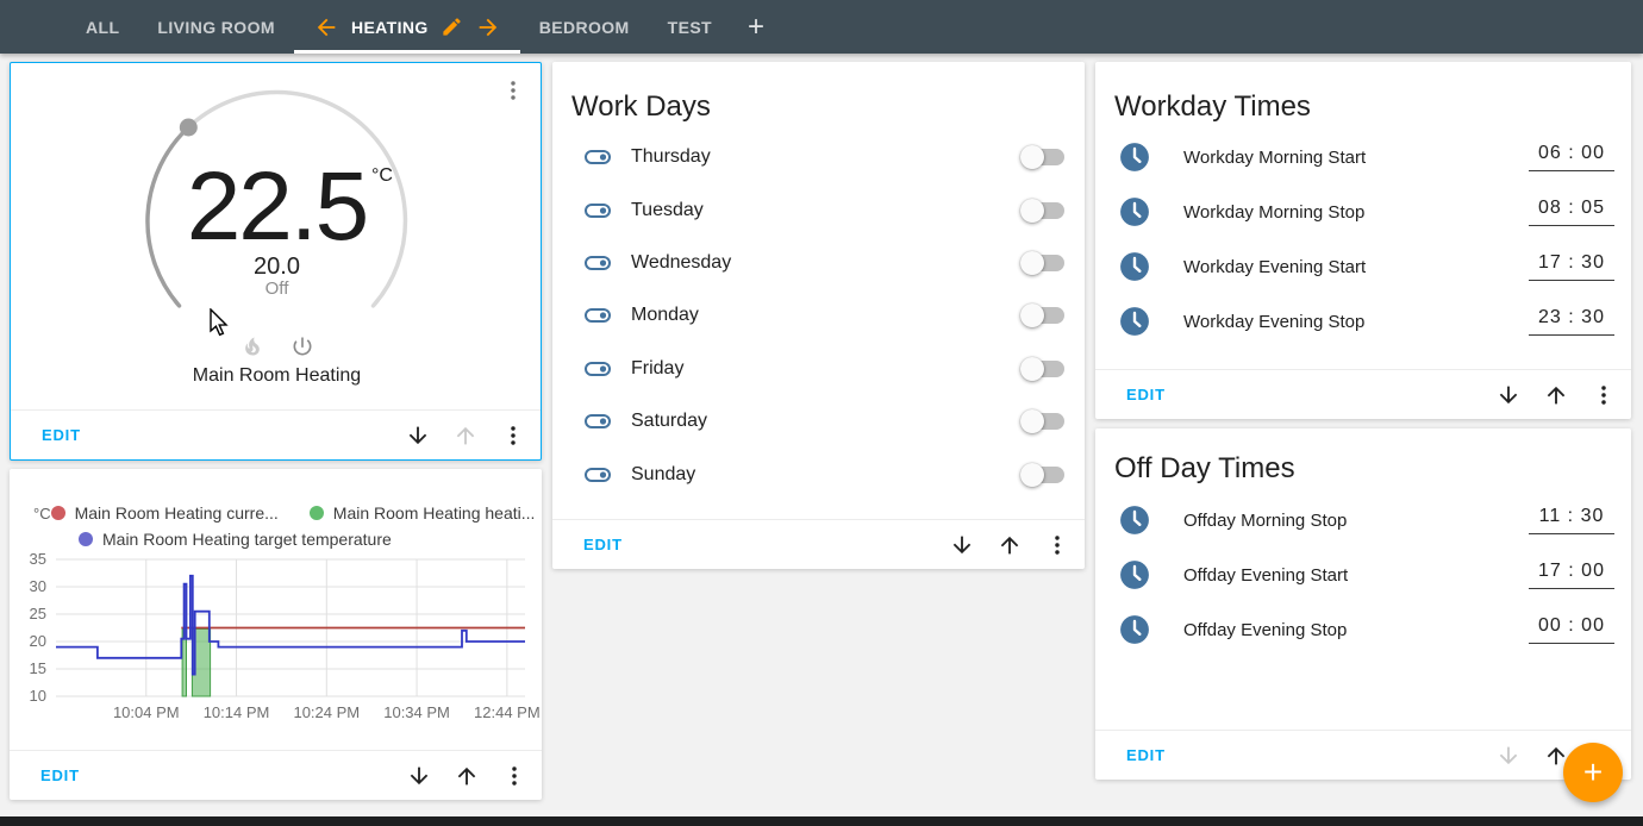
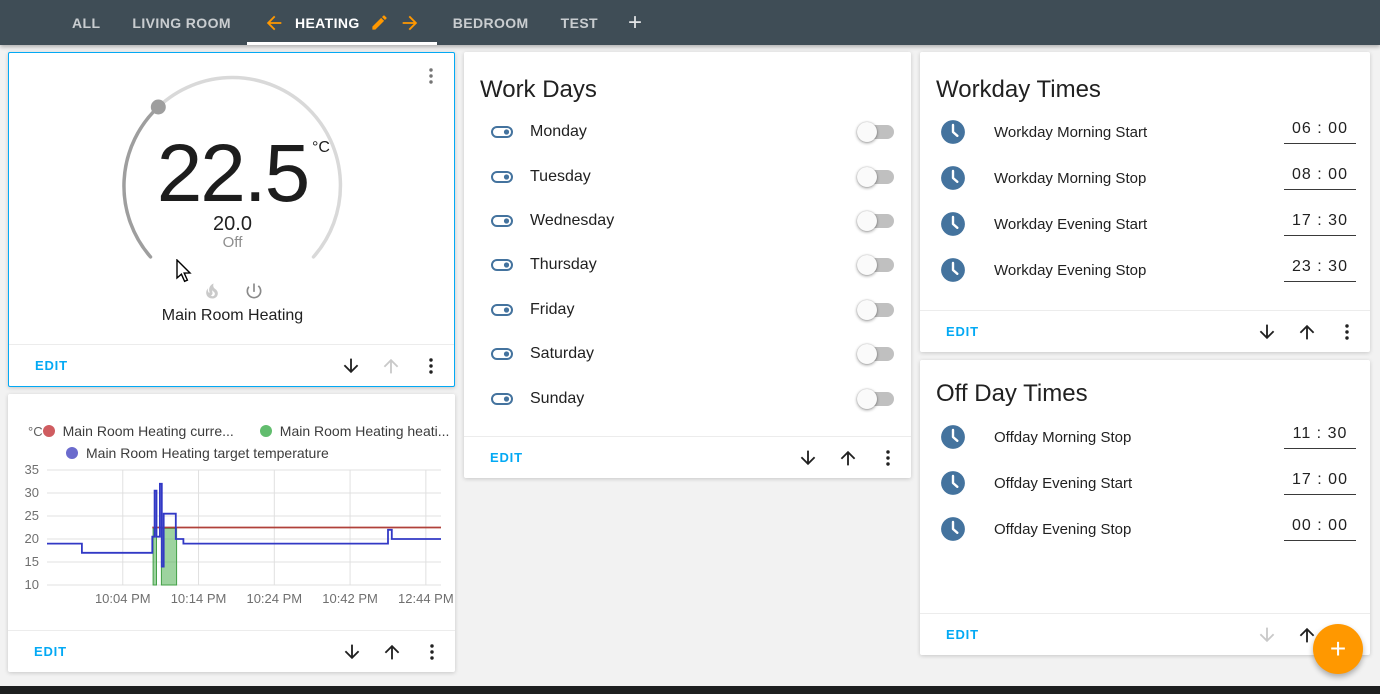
  ALL
  LIVING ROOM
  HEATING
  BEDROOM
  TEST
  +
  22.5
  °C
  20.0
  Off
  Main Room Heating
  EDIT
  °C
  Main Room Heating curre...
  Main Room Heating heati...
  Main Room Heating target temperature
  10
  15
  20
  25
  30
  35
  10:04 PM
  10:14 PM
  10:24 PM
- 10:34 PM
+ 10:42 PM
  12:44 PM
  EDIT
  Work Days
- Thursday
+ Monday
  Tuesday
  Wednesday
- Monday
+ Thursday
  Friday
  Saturday
  Sunday
  EDIT
  Workday Times
  Workday Morning Start
  06 : 00
  Workday Morning Stop
- 08 : 05
+ 08 : 00
  Workday Evening Start
  17 : 30
  Workday Evening Stop
  23 : 30
  EDIT
  Off Day Times
  Offday Morning Stop
  11 : 30
  Offday Evening Start
  17 : 00
  Offday Evening Stop
  00 : 00
  EDIT
  +
